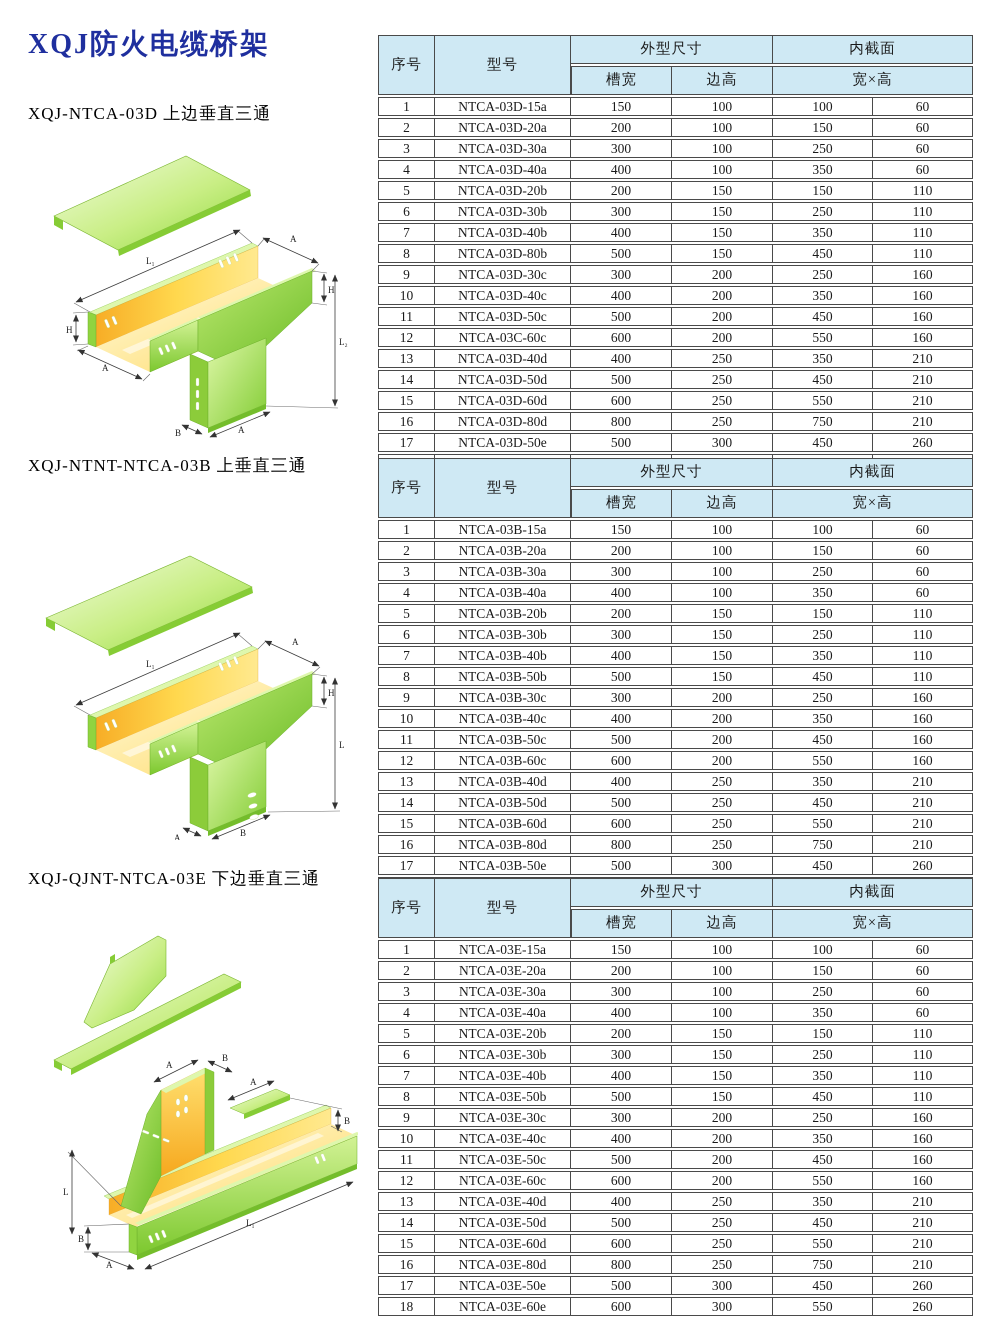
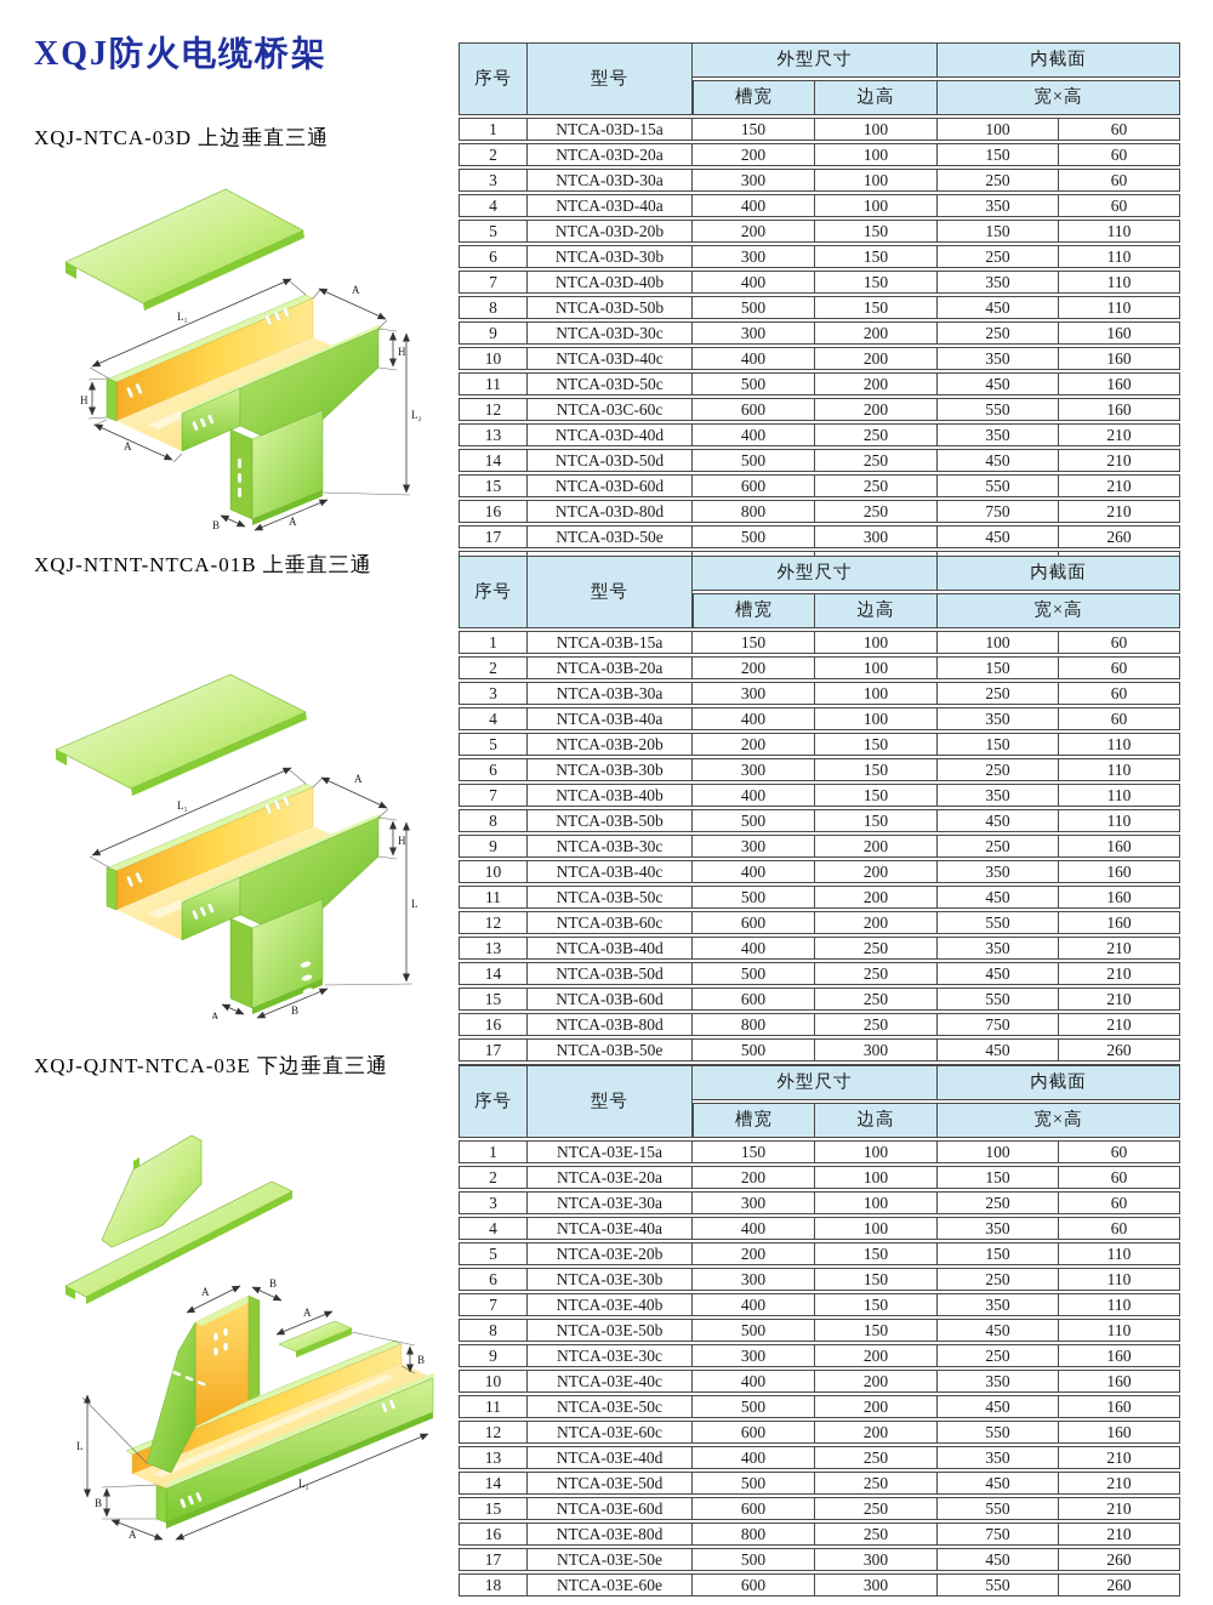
  XQJ防火电缆桥架
  XQJ-NTCA-03D 上边垂直三通
- XQJ-NTNT-NTCA-03B 上垂直三通
+ XQJ-NTNT-NTCA-01B 上垂直三通
  XQJ-QJNT-NTCA-03E 下边垂直三通
  L₁
  A
  H
  L₂
  H
  A
  B
  A
  L₁
  A
  H
  L
  A
  B
  A
  B
  A
  B
  L
  B
  A
  L₁
  序号	型号	外型尺寸	内截面
  槽宽	边高	宽×高
  1	NTCA-03D-15a	150	100	100	60
  2	NTCA-03D-20a	200	100	150	60
  3	NTCA-03D-30a	300	100	250	60
  4	NTCA-03D-40a	400	100	350	60
  5	NTCA-03D-20b	200	150	150	110
  6	NTCA-03D-30b	300	150	250	110
  7	NTCA-03D-40b	400	150	350	110
- 8	NTCA-03D-80b	500	150	450	110
+ 8	NTCA-03D-50b	500	150	450	110
  9	NTCA-03D-30c	300	200	250	160
  10	NTCA-03D-40c	400	200	350	160
  11	NTCA-03D-50c	500	200	450	160
  12	NTCA-03C-60c	600	200	550	160
  13	NTCA-03D-40d	400	250	350	210
  14	NTCA-03D-50d	500	250	450	210
  15	NTCA-03D-60d	600	250	550	210
  16	NTCA-03D-80d	800	250	750	210
  17	NTCA-03D-50e	500	300	450	260
  序号	型号	外型尺寸	内截面
  槽宽	边高	宽×高
  1	NTCA-03B-15a	150	100	100	60
  2	NTCA-03B-20a	200	100	150	60
  3	NTCA-03B-30a	300	100	250	60
  4	NTCA-03B-40a	400	100	350	60
  5	NTCA-03B-20b	200	150	150	110
  6	NTCA-03B-30b	300	150	250	110
  7	NTCA-03B-40b	400	150	350	110
  8	NTCA-03B-50b	500	150	450	110
  9	NTCA-03B-30c	300	200	250	160
  10	NTCA-03B-40c	400	200	350	160
  11	NTCA-03B-50c	500	200	450	160
  12	NTCA-03B-60c	600	200	550	160
  13	NTCA-03B-40d	400	250	350	210
  14	NTCA-03B-50d	500	250	450	210
  15	NTCA-03B-60d	600	250	550	210
  16	NTCA-03B-80d	800	250	750	210
  17	NTCA-03B-50e	500	300	450	260
  序号	型号	外型尺寸	内截面
  槽宽	边高	宽×高
  1	NTCA-03E-15a	150	100	100	60
  2	NTCA-03E-20a	200	100	150	60
  3	NTCA-03E-30a	300	100	250	60
  4	NTCA-03E-40a	400	100	350	60
  5	NTCA-03E-20b	200	150	150	110
  6	NTCA-03E-30b	300	150	250	110
  7	NTCA-03E-40b	400	150	350	110
  8	NTCA-03E-50b	500	150	450	110
  9	NTCA-03E-30c	300	200	250	160
  10	NTCA-03E-40c	400	200	350	160
  11	NTCA-03E-50c	500	200	450	160
  12	NTCA-03E-60c	600	200	550	160
  13	NTCA-03E-40d	400	250	350	210
  14	NTCA-03E-50d	500	250	450	210
  15	NTCA-03E-60d	600	250	550	210
  16	NTCA-03E-80d	800	250	750	210
  17	NTCA-03E-50e	500	300	450	260
  18	NTCA-03E-60e	600	300	550	260
